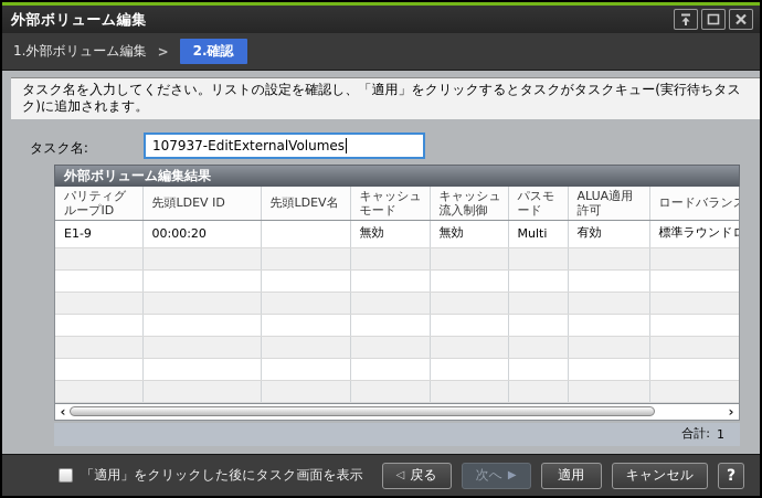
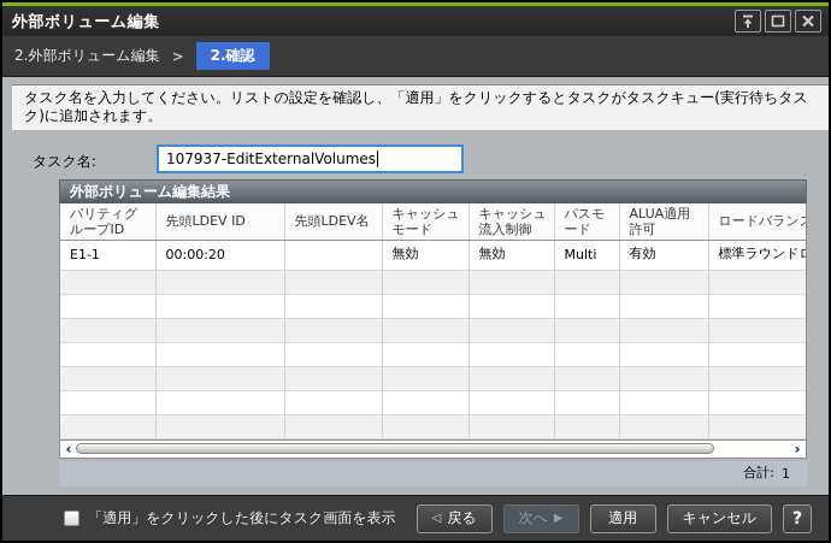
  外部ボリューム編集
- 1.外部ボリューム編集
+ 2.外部ボリューム編集
  >
  2.確認
  タスク名を入力してください。リストの設定を確認し、「適用」をクリックするとタスクがタスクキュー(実行待ちタスク)に追加されます。
  タスク名:
  107937-EditExternalVolumes
  外部ボリューム編集結果
  パリティグループID	先頭LDEV ID	先頭LDEV名	キャッシュモード	キャッシュ流入制御	パスモード	ALUA適用許可	ロードバラン
- E1-9	00:00:20		無効	無効	Multi	有効	標準ラウンド
+ E1-1	00:00:20		無効	無効	Multi	有効	標準ラウンド
  ‹
  ›
  合計:
  1
  「適用」をクリックした後にタスク画面を表示
  ◁
  戻る
  次へ
  ▶
  適用
  キャンセル
  ?
